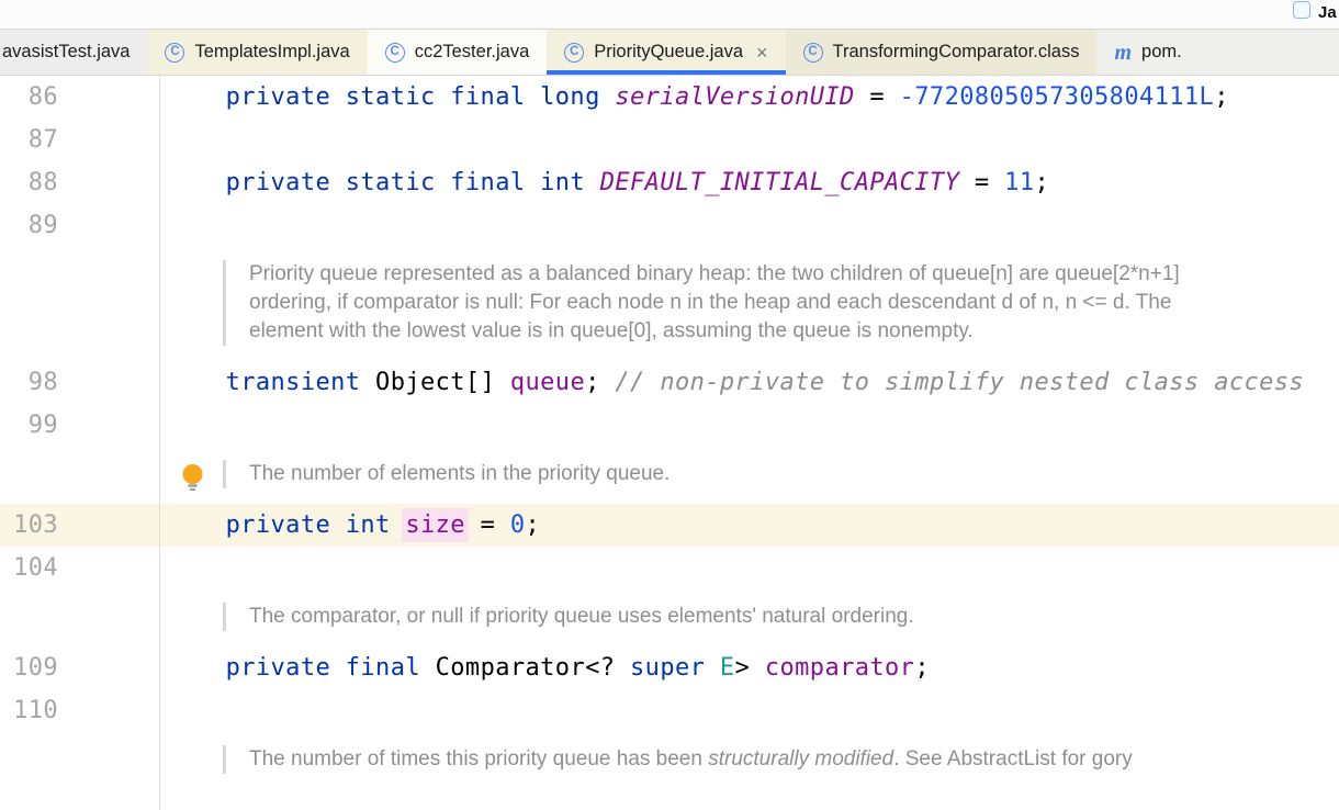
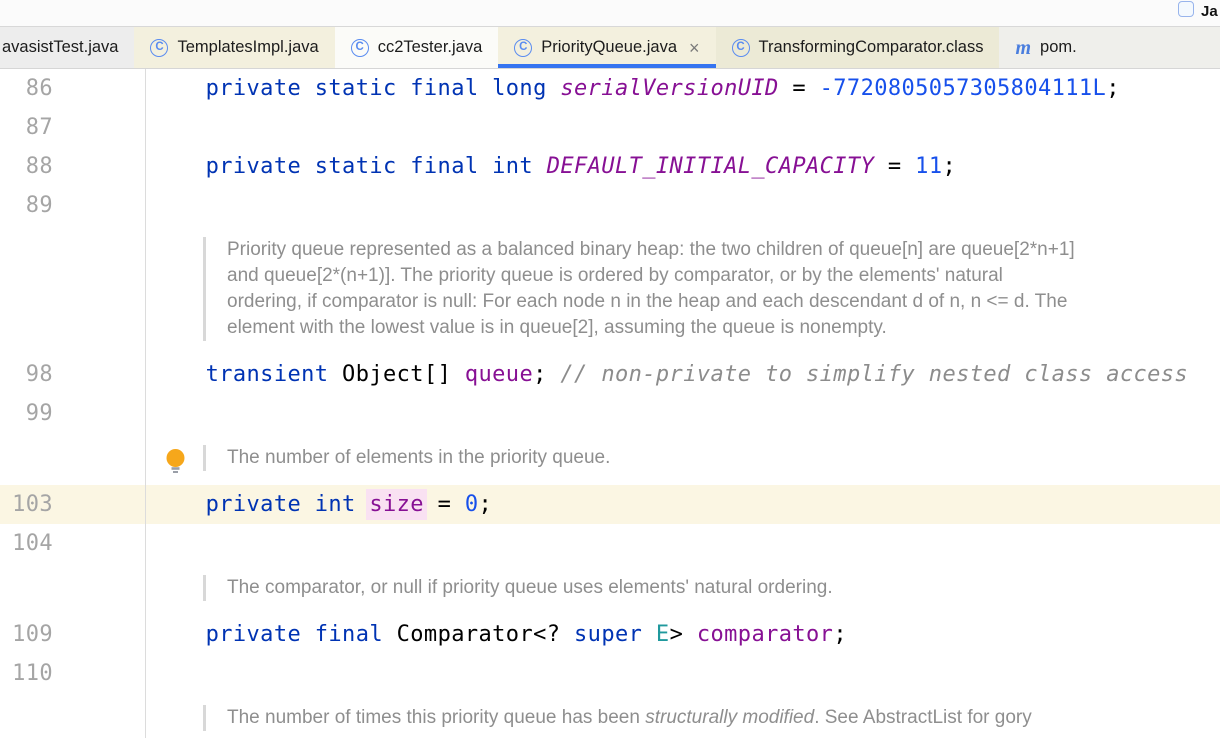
  Ja
  avasistTest.java
  C
  TemplatesImpl.java
  C
  cc2Tester.java
  C
  PriorityQueue.java
  ×
  C
  TransformingComparator.class
  m
  pom.
  86
  private static final long serialVersionUID = -7720805057305804111L;
  87
  88
  private static final int DEFAULT_INITIAL_CAPACITY = 11;
  89
  Priority queue represented as a balanced binary heap: the two children of queue[n] are queue[2*n+1]
+ and queue[2*(n+1)]. The priority queue is ordered by comparator, or by the elements' natural
  ordering, if comparator is null: For each node n in the heap and each descendant d of n, n <= d. The
- element with the lowest value is in queue[0], assuming the queue is nonempty.
+ element with the lowest value is in queue[2], assuming the queue is nonempty.
  98
  transient Object[] queue; // non-private to simplify nested class access
  99
  The number of elements in the priority queue.
  103
  private int size = 0;
  104
  The comparator, or null if priority queue uses elements' natural ordering.
  109
  private final Comparator<? super E> comparator;
  110
  The number of times this priority queue has been structurally modified. See AbstractList for gory
